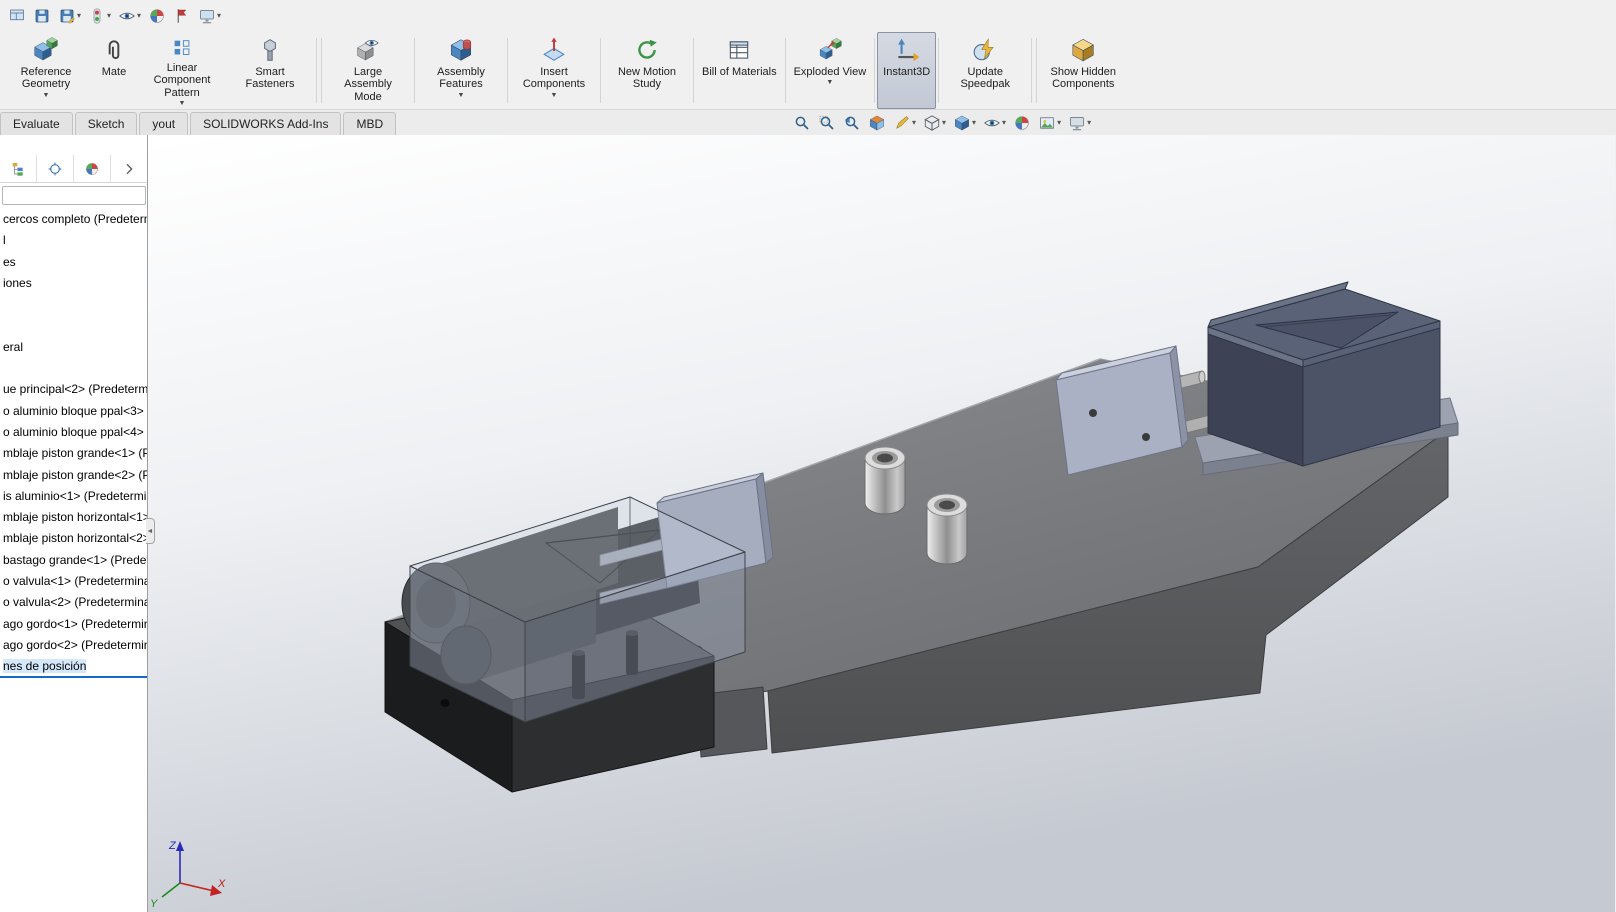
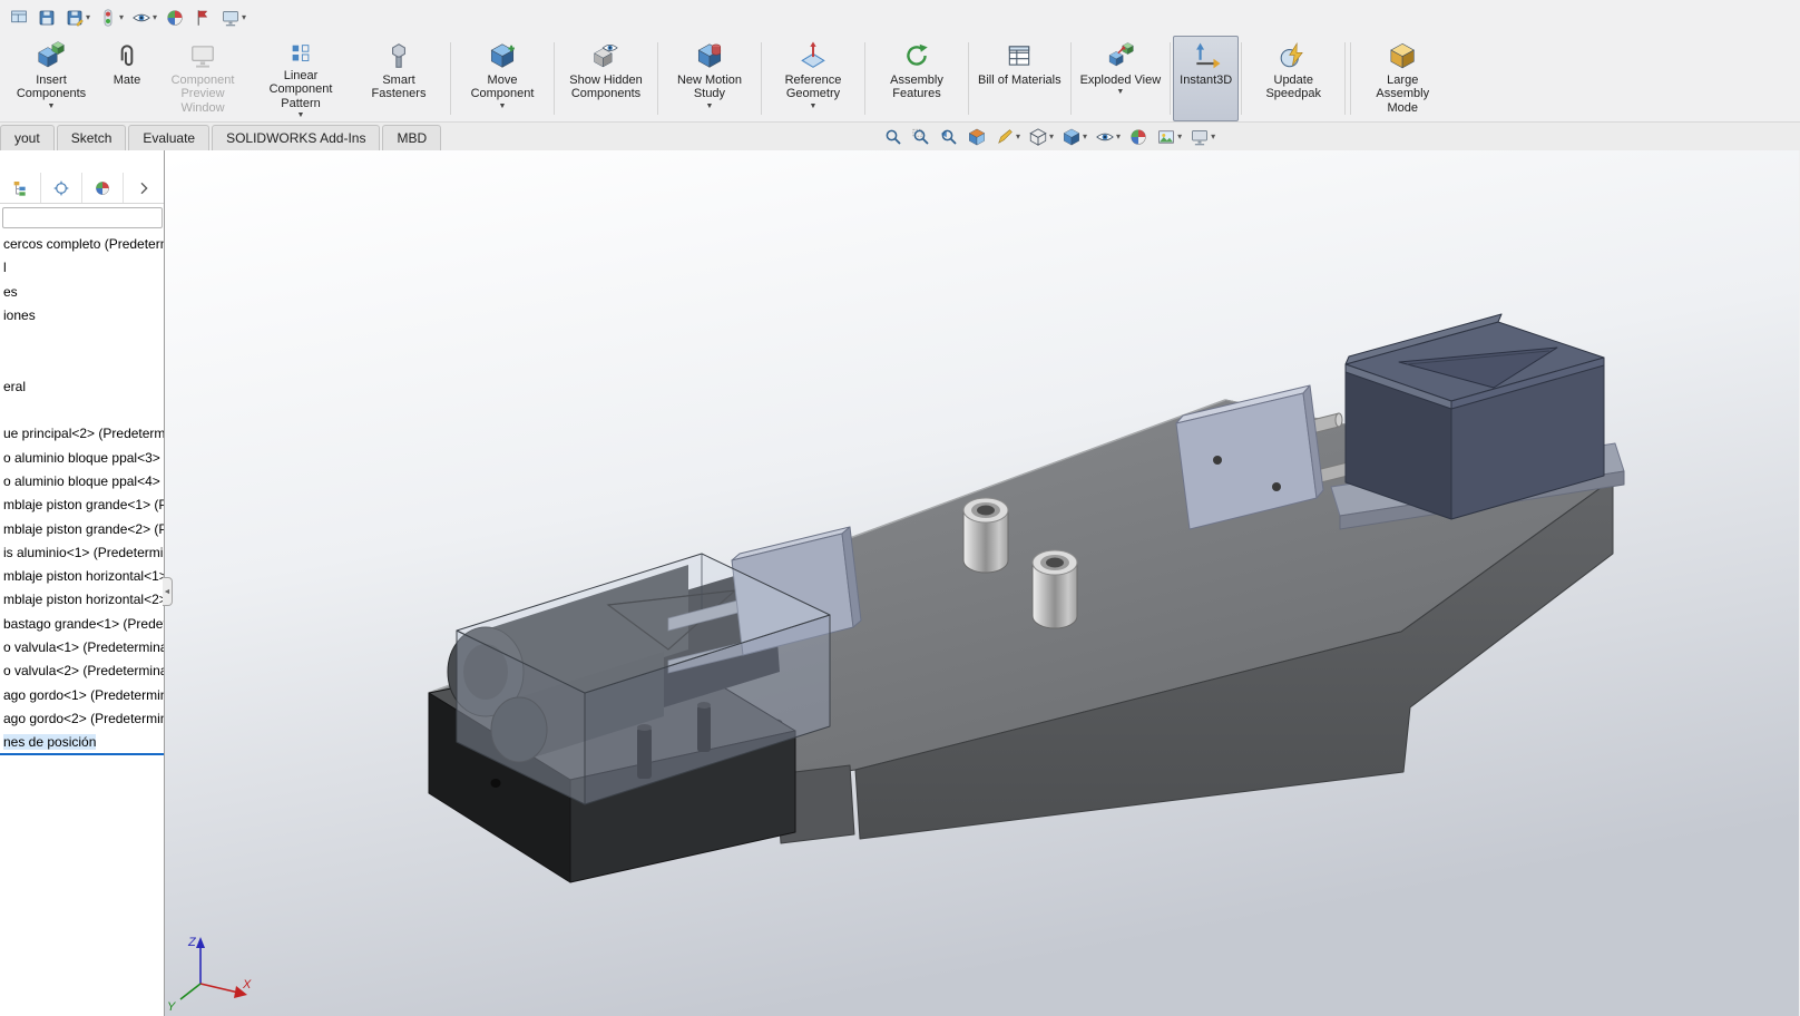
  ▾
  ▾
  ▾
  ▾
- Reference Geometry
+ Insert Components
  Mate
+ Component Preview Window
  Linear Component Pattern
  Smart Fasteners
+ Move Component
- Large Assembly Mode
+ Show Hidden Components
- Assembly Features
+ New Motion Study
- Insert Components
+ Reference Geometry
- New Motion Study
+ Assembly Features
  Bill of Materials
  Exploded View
  Instant3D
  Update Speedpak
- Show Hidden Components
+ Large Assembly Mode
- Evaluate
+ yout
  Sketch
- yout
+ Evaluate
  SOLIDWORKS Add-Ins
  MBD
  ▾
  ▾
  ▾
  ▾
  ▾
  ▾
  cercos completo (Predeter
  l
  es
  iones
  eral
  ue principal<2> (Predeterm
  o aluminio bloque ppal<3>
  o aluminio bloque ppal<4>
  mblaje piston grande<1> (P
  mblaje piston grande<2> (P
  is aluminio<1> (Predetermi
  mblaje piston horizontal<1
  mblaje piston horizontal<2
  bastago grande<1> (Prede
  o valvula<1> (Predetermin
  o valvula<2> (Predetermin
  ago gordo<1> (Predetermi
  ago gordo<2> (Predetermi
  nes de posición
  Z
  X
  Y
